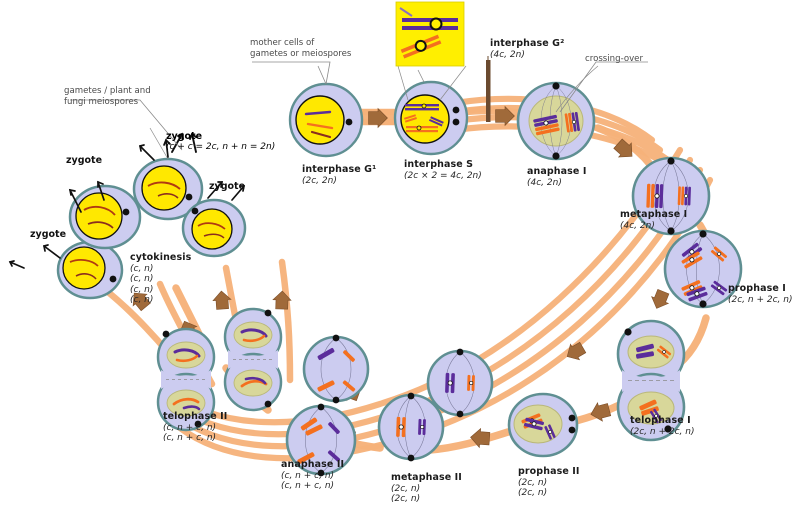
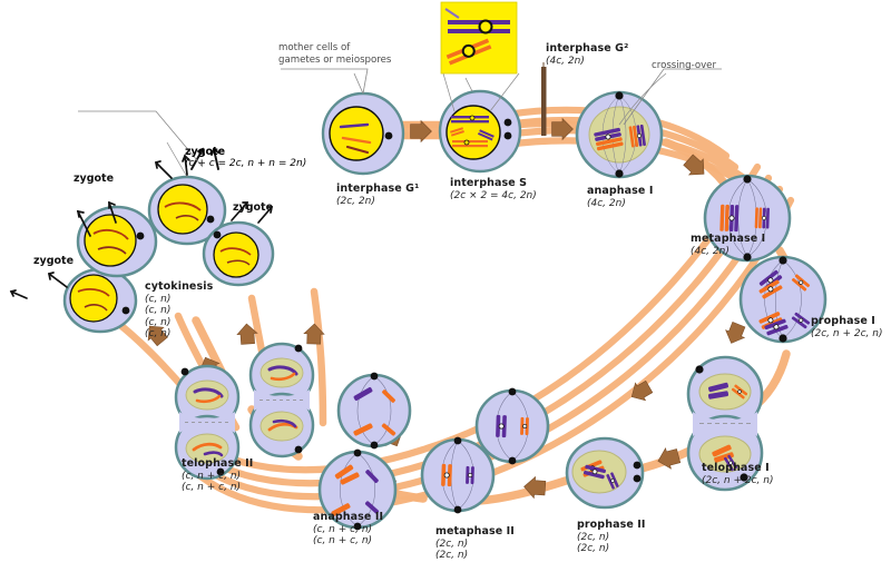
  mother cells of
  gametes or meiospores
  crossing-over
- gametes / plant and
- fungi meiospores
  zygote
  zygote
  zygote
  zygote
  (c + c = 2c, n + n = 2n)
  interphase G¹
  (2c, 2n)
  interphase S
  (2c × 2 = 4c, 2n)
  interphase G²
  (4c, 2n)
  anaphase I
  (4c, 2n)
  metaphase I
  (4c, 2n)
  prophase I
  (2c, n + 2c, n)
  telophase I
  (2c, n + 2c, n)
  prophase II
  (2c, n)
  (2c, n)
  metaphase II
  (2c, n)
  (2c, n)
  anaphase II
  (c, n + c, n)
  (c, n + c, n)
  telophase II
  (c, n + c, n)
  (c, n + c, n)
  cytokinesis
  (c, n)
  (c, n)
  (c, n)
  (c, n)
